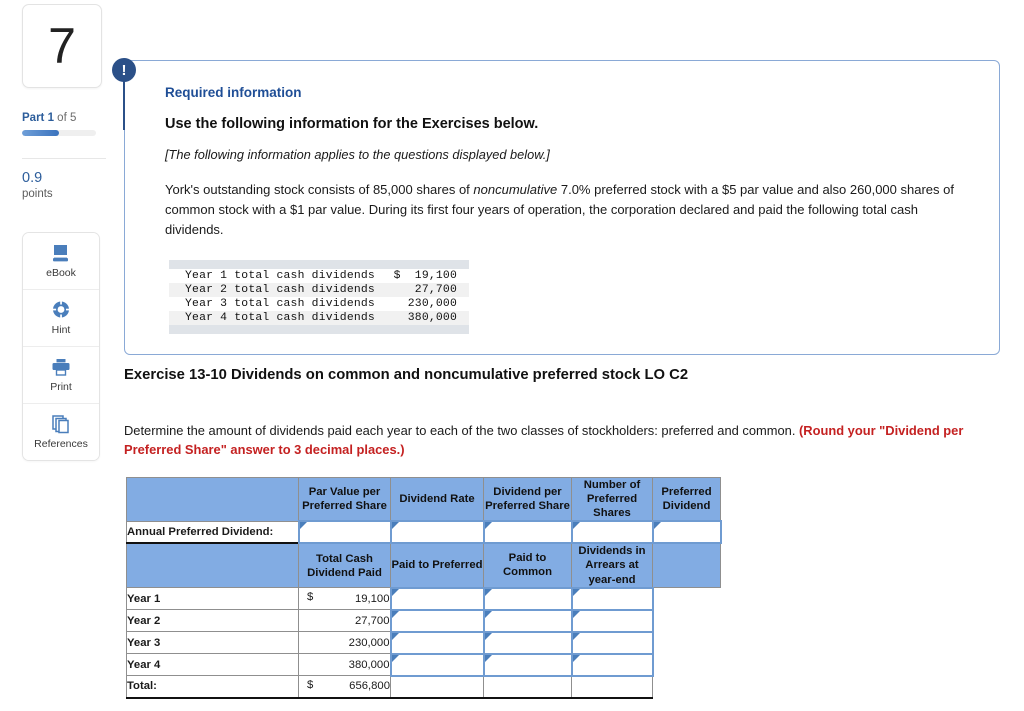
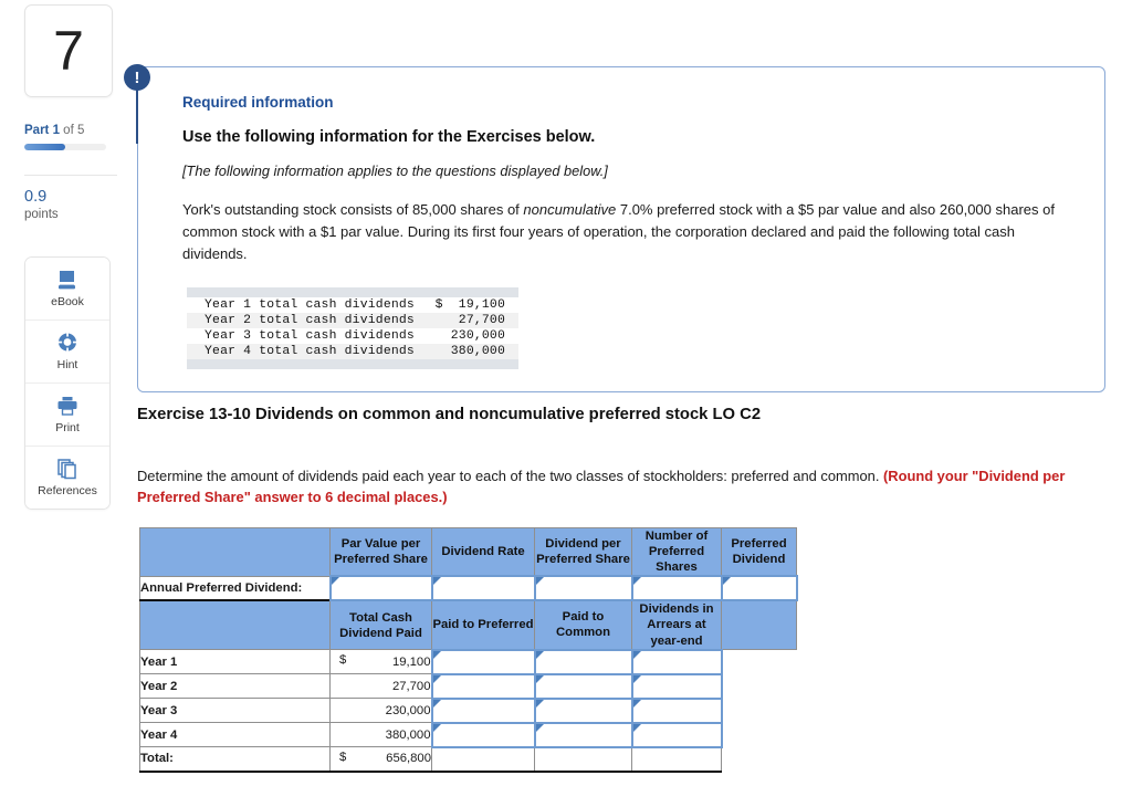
  7
  Part 1 of 5
  0.9
  points
  eBook
  Hint
  Print
  References
  !
  Required information
  Use the following information for the Exercises below.
  [The following information applies to the questions displayed below.]
  York's outstanding stock consists of 85,000 shares of noncumulative 7.0% preferred stock with a $5 par value and also 260,000 shares of common stock with a $1 par value. During its first four years of operation, the corporation declared and paid the following total cash dividends.
  Year 1 total cash dividends
  $ 19,100
  Year 2 total cash dividends
  27,700
  Year 3 total cash dividends
  230,000
  Year 4 total cash dividends
  380,000
  Exercise 13-10 Dividends on common and noncumulative preferred stock LO C2
- Determine the amount of dividends paid each year to each of the two classes of stockholders: preferred and common. (Round your "Dividend per Preferred Share" answer to 3 decimal places.)
+ Determine the amount of dividends paid each year to each of the two classes of stockholders: preferred and common. (Round your "Dividend per Preferred Share" answer to 6 decimal places.)
  	Par Value per Preferred Share	Dividend Rate	Dividend per Preferred Share	Number of Preferred Shares	Preferred Dividend
  Annual Preferred Dividend:
  	Total Cash Dividend Paid	Paid to Preferred	Paid to Common	Dividends in Arrears at year-end
  Year 1	$ 19,100
  Year 2	27,700
  Year 3	230,000
  Year 4	380,000
  Total:	$ 656,800
